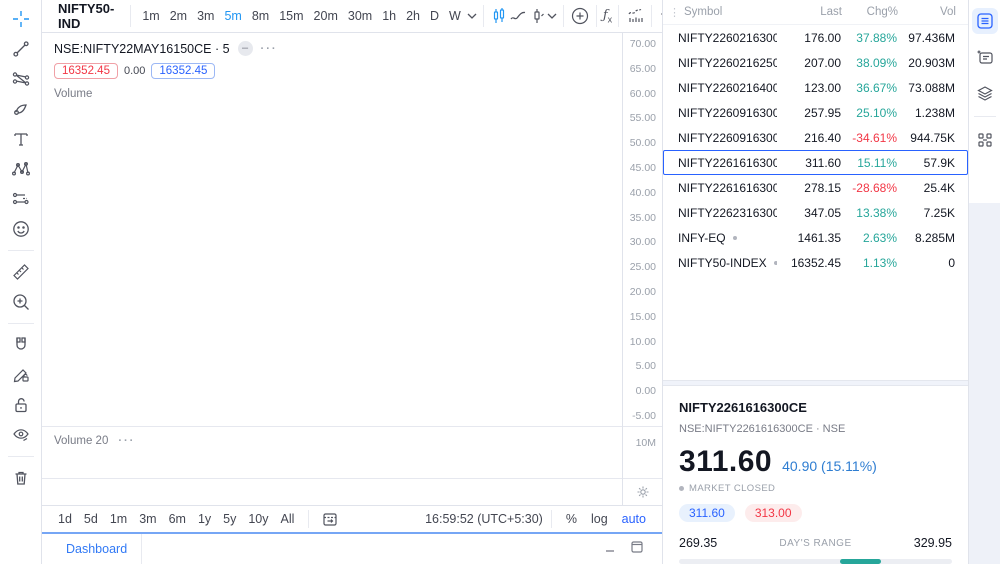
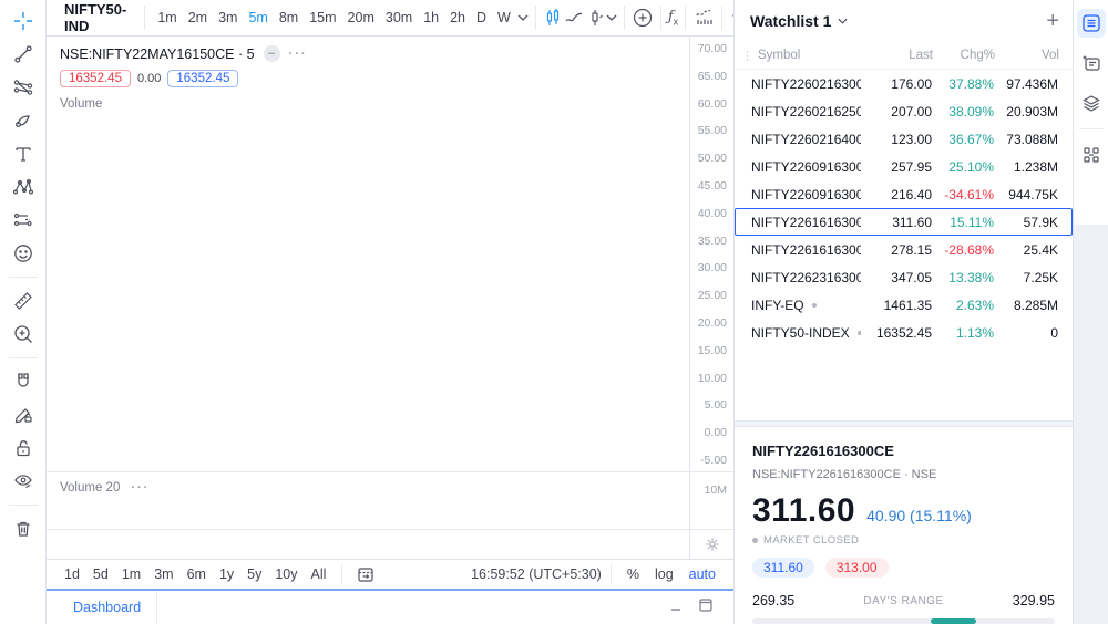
  NIFTY50-IND
  1m
  2m
  3m
  5m
  8m
  15m
  20m
  30m
  1h
  2h
  D
  W
  ƒx
  NSE:NIFTY22MAY16150CE · 5
  –
  ···
  16352.45
  0.00
  16352.45
  Volume
  Volume 20
  ···
  70.00
  65.00
  60.00
  55.00
  50.00
  45.00
  40.00
  35.00
  30.00
  25.00
  20.00
  15.00
  10.00
  5.00
  0.00
  -5.00
  10M
  1d
  5d
  1m
  3m
  6m
  1y
  5y
  10y
  All
  16:59:52 (UTC+5:30)
  %
  log
  auto
  Dashboard
+ Watchlist 1
+ +
  ⋮
  Symbol
  Last
  Chg%
  Vol
  NIFTY2260216300
  176.00
  37.88%
  97.436M
  NIFTY2260216250
  207.00
  38.09%
  20.903M
  NIFTY2260216400
  123.00
  36.67%
  73.088M
  NIFTY2260916300
  257.95
  25.10%
  1.238M
  NIFTY2260916300
  216.40
  -34.61%
  944.75K
  NIFTY2261616300
  311.60
  15.11%
  57.9K
  NIFTY2261616300
  278.15
  -28.68%
  25.4K
  NIFTY2262316300
  347.05
  13.38%
  7.25K
  INFY-EQ
  1461.35
  2.63%
  8.285M
  NIFTY50-INDEX
  16352.45
  1.13%
  0
  NIFTY2261616300CE
  NSE:NIFTY2261616300CE · NSE
  311.60
  40.90 (15.11%)
  MARKET CLOSED
  311.60
  313.00
  269.35
  DAY'S RANGE
  329.95
